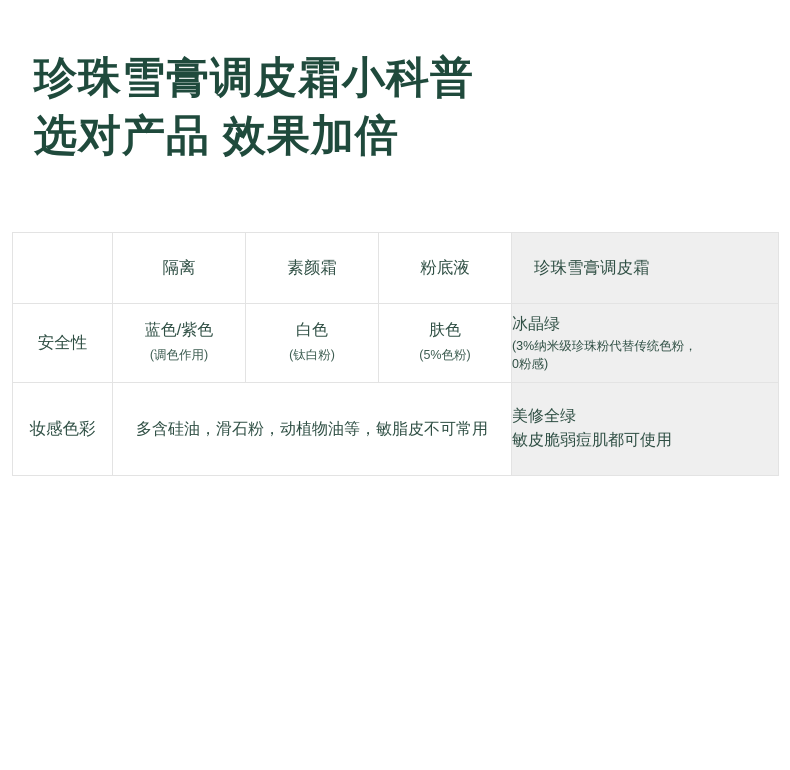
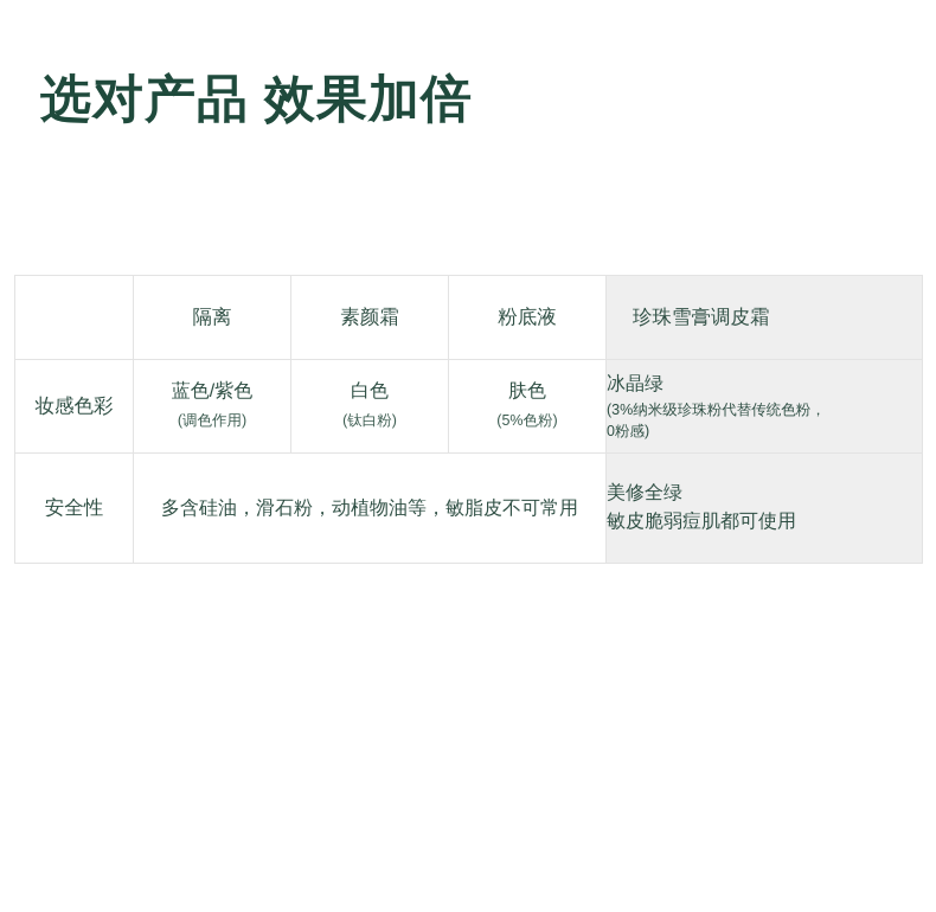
- 珍珠雪膏调皮霜小科普
  选对产品 效果加倍
  	隔离	素颜霜	粉底液	珍珠雪膏调皮霜
- 安全性	蓝色/紫色 (调色作用)	白色 (钛白粉)	肤色 (5%色粉)	冰晶绿 (3%纳米级珍珠粉代替传统色粉， 0粉感)
+ 妆感色彩	蓝色/紫色 (调色作用)	白色 (钛白粉)	肤色 (5%色粉)	冰晶绿 (3%纳米级珍珠粉代替传统色粉， 0粉感)
- 妆感色彩	多含硅油，滑石粉，动植物油等，敏脂皮不可常用	美修全绿 敏皮脆弱痘肌都可使用
+ 安全性	多含硅油，滑石粉，动植物油等，敏脂皮不可常用	美修全绿 敏皮脆弱痘肌都可使用
